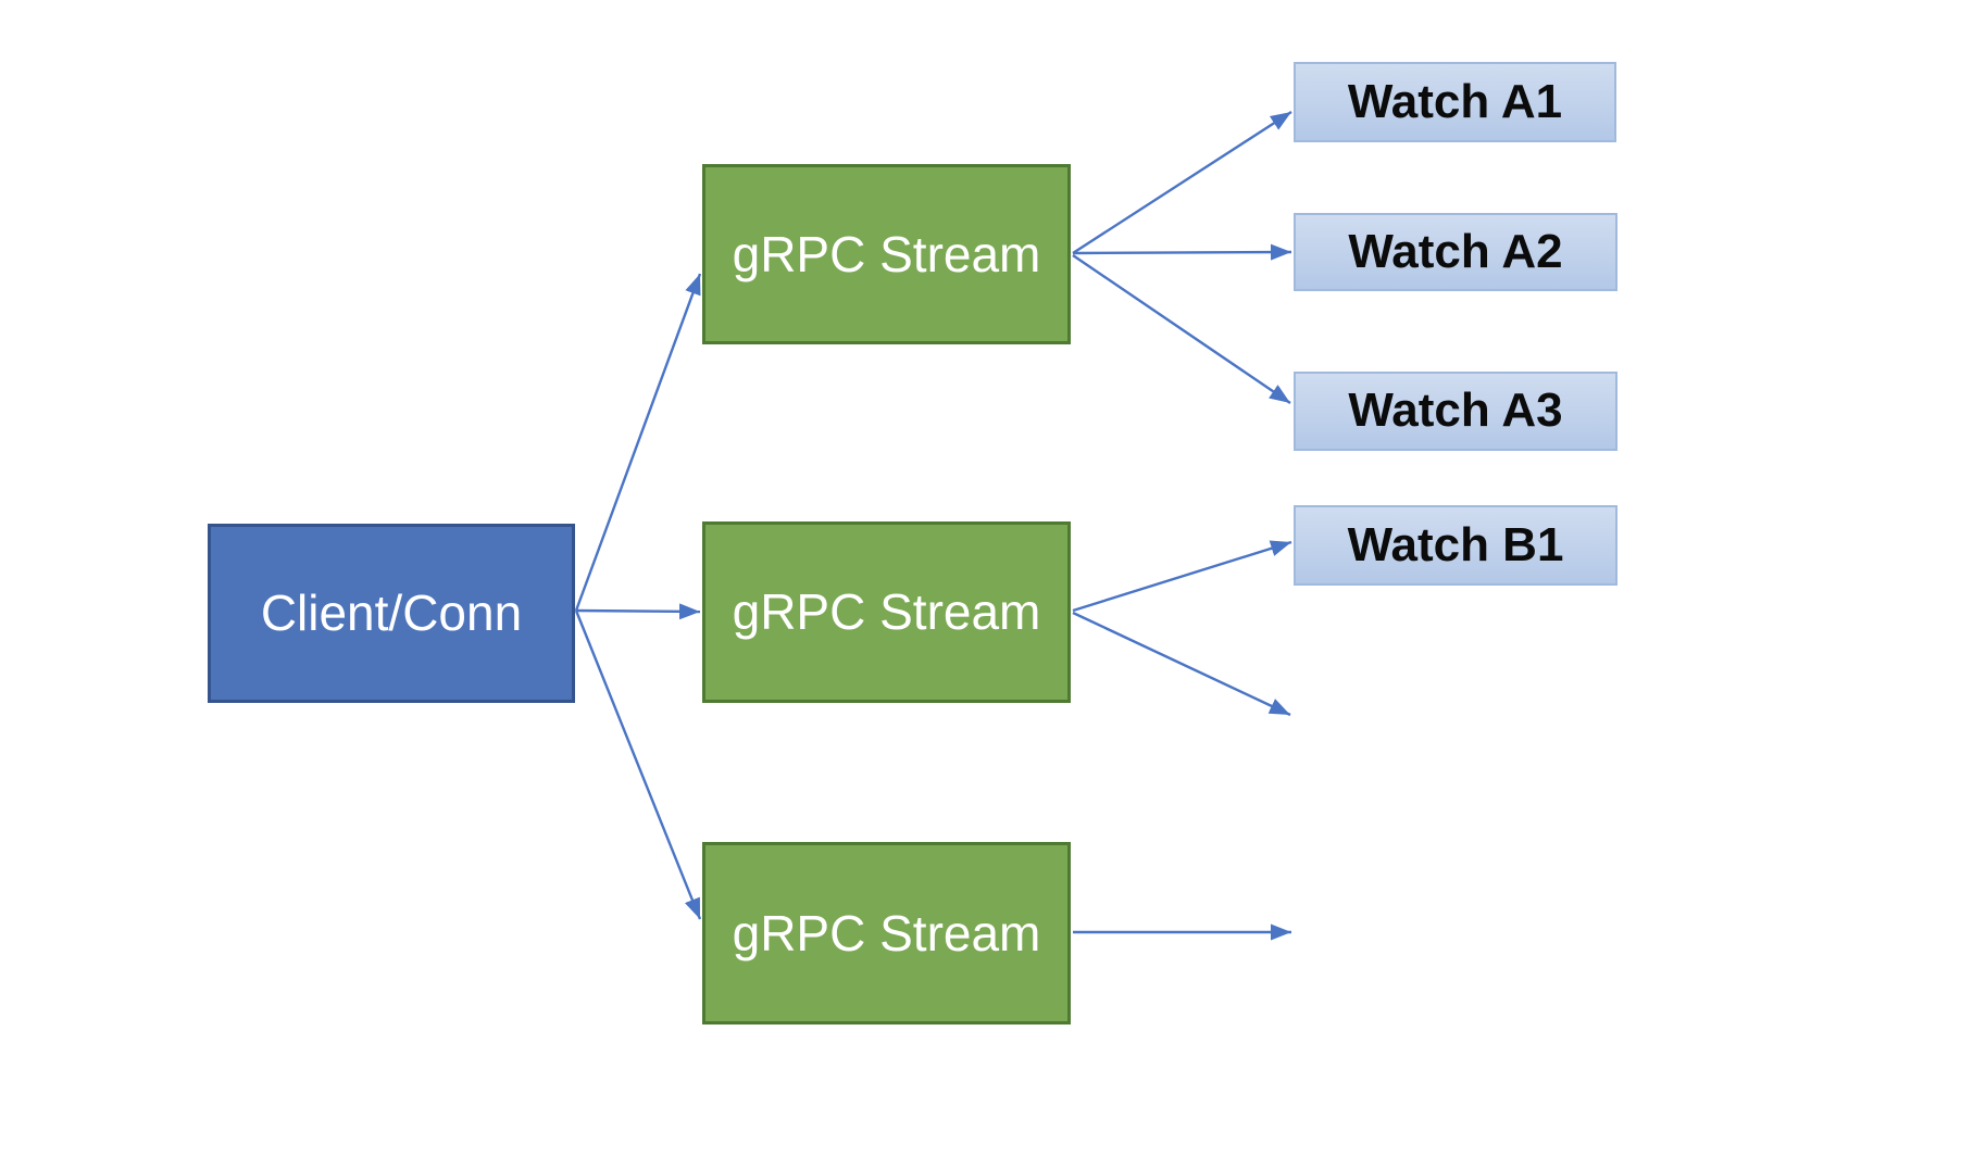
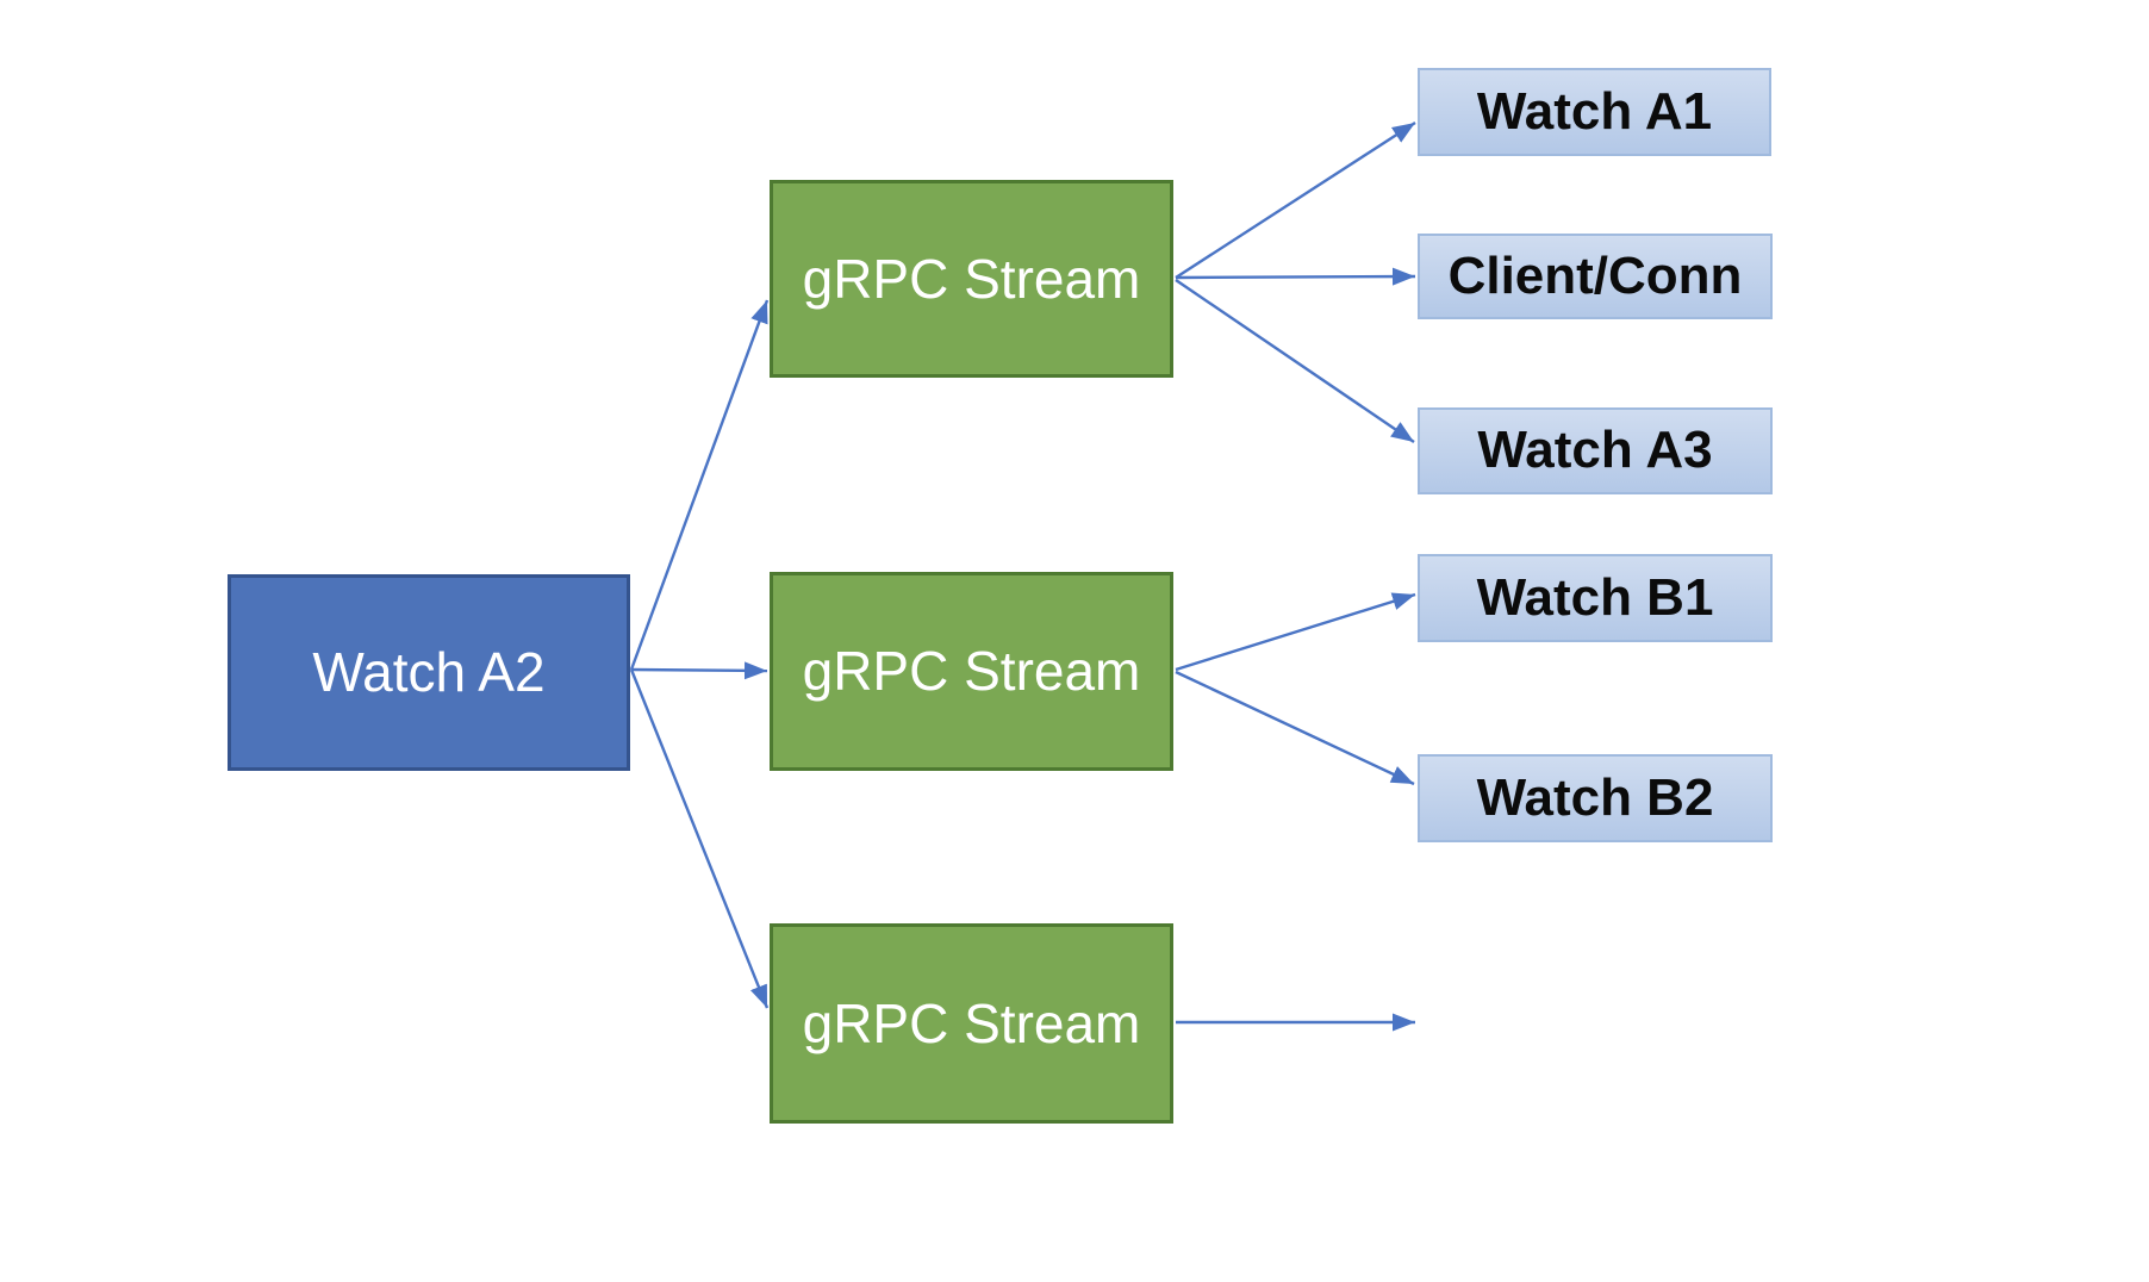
- Client/Conn
+ Watch A2
  gRPC Stream
  gRPC Stream
  gRPC Stream
  Watch A1
- Watch A2
+ Client/Conn
  Watch A3
  Watch B1
+ Watch B2
